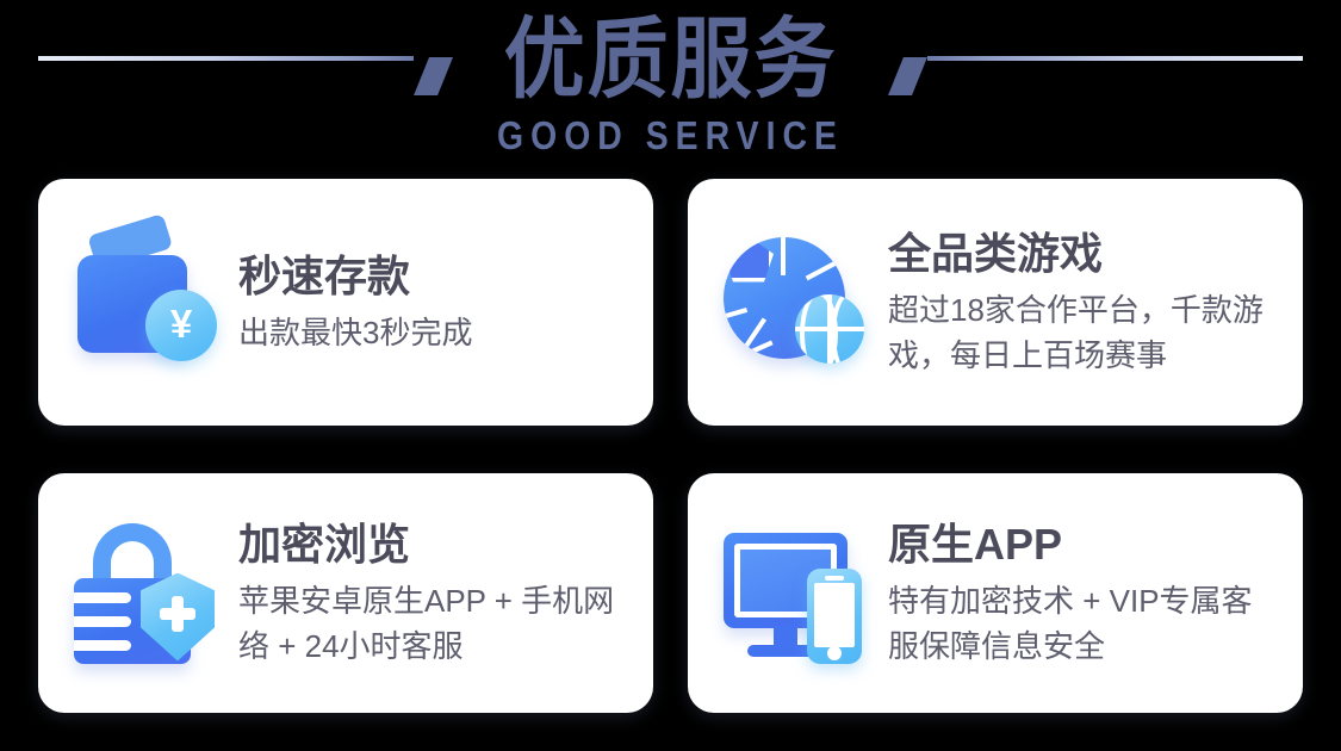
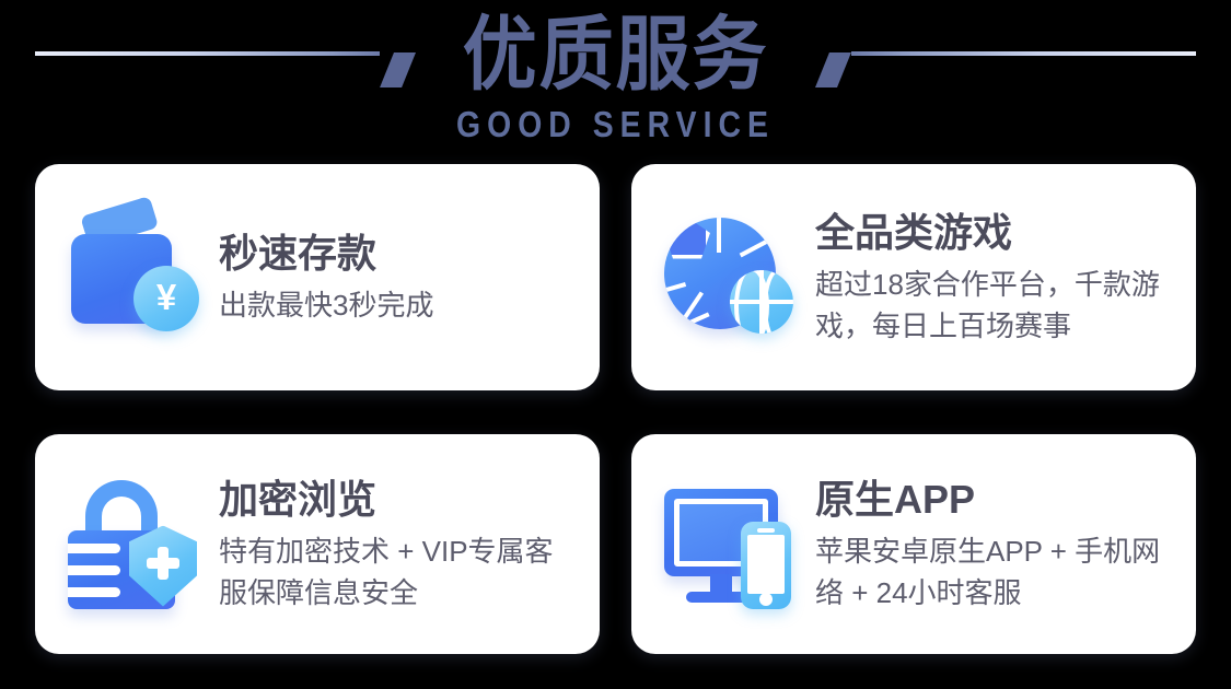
  优质服务
  GOOD SERVICE
  ¥
  秒速存款
  出款最快3秒完成
  全品类游戏
  超过18家合作平台，千款游戏，每日上百场赛事
  加密浏览
- 苹果安卓原生APP + 手机网络 + 24小时客服
+ 特有加密技术 + VIP专属客服保障信息安全
  原生APP
- 特有加密技术 + VIP专属客服保障信息安全
+ 苹果安卓原生APP + 手机网络 + 24小时客服
